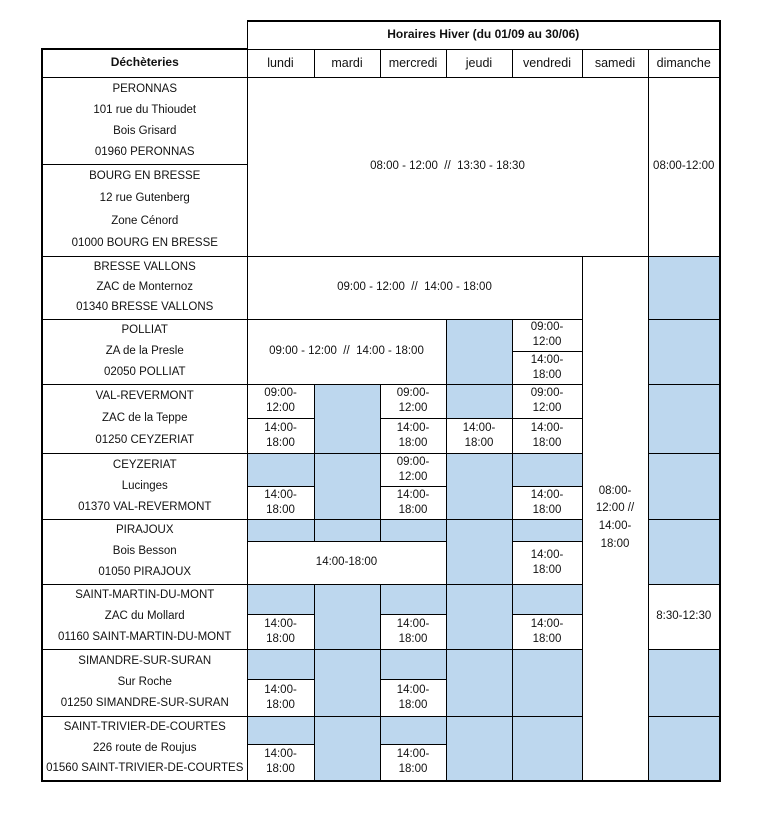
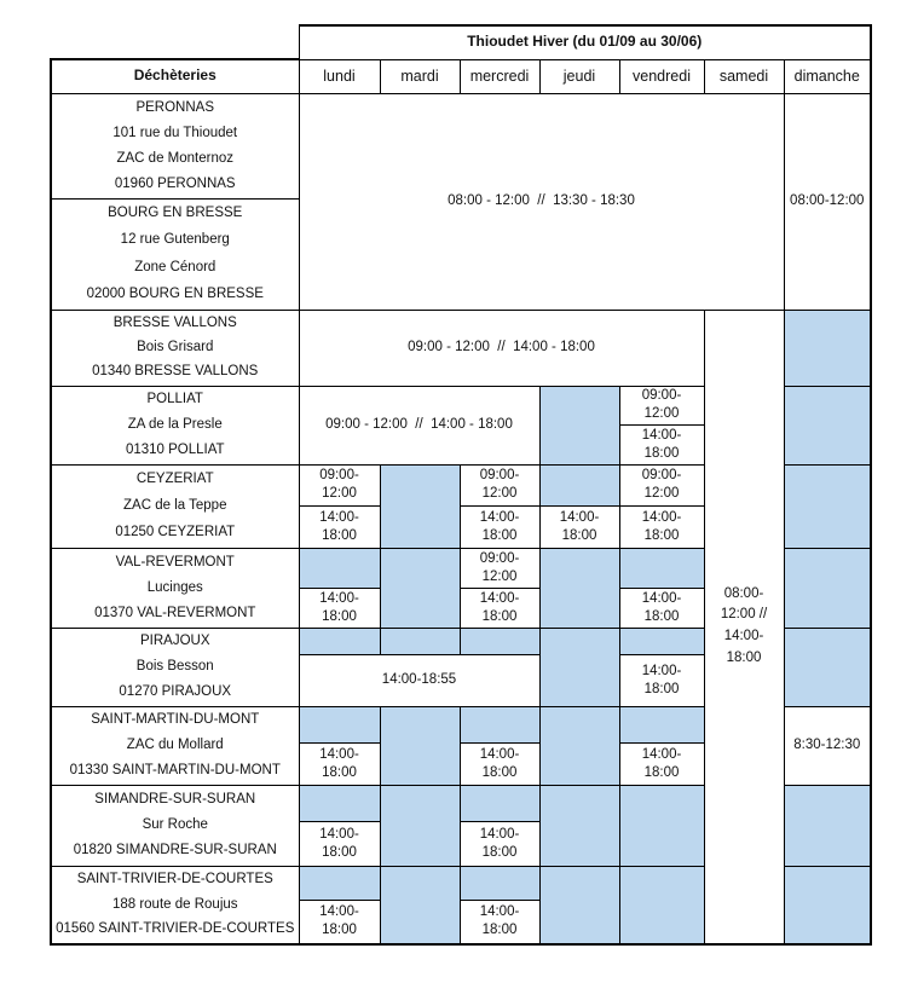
- 	Horaires Hiver (du 01/09 au 30/06)
+ 	Thioudet Hiver (du 01/09 au 30/06)
  Déchèteries	lundi	mardi	mercredi	jeudi	vendredi	samedi	dimanche
- PERONNAS 101 rue du Thioudet Bois Grisard 01960 PERONNAS	08:00 - 12:00 // 13:30 - 18:30	08:00-12:00
+ PERONNAS 101 rue du Thioudet ZAC de Monternoz 01960 PERONNAS	08:00 - 12:00 // 13:30 - 18:30	08:00-12:00
- BOURG EN BRESSE 12 rue Gutenberg Zone Cénord 01000 BOURG EN BRESSE
+ BOURG EN BRESSE 12 rue Gutenberg Zone Cénord 02000 BOURG EN BRESSE
- BRESSE VALLONS ZAC de Monternoz 01340 BRESSE VALLONS	09:00 - 12:00 // 14:00 - 18:00	08:00- 12:00 // 14:00- 18:00
+ BRESSE VALLONS Bois Grisard 01340 BRESSE VALLONS	09:00 - 12:00 // 14:00 - 18:00	08:00- 12:00 // 14:00- 18:00
- POLLIAT ZA de la Presle 02050 POLLIAT	09:00 - 12:00 // 14:00 - 18:00		09:00- 12:00
+ POLLIAT ZA de la Presle 01310 POLLIAT	09:00 - 12:00 // 14:00 - 18:00		09:00- 12:00
  14:00- 18:00
- VAL-REVERMONT ZAC de la Teppe 01250 CEYZERIAT	09:00- 12:00		09:00- 12:00		09:00- 12:00
+ CEYZERIAT ZAC de la Teppe 01250 CEYZERIAT	09:00- 12:00		09:00- 12:00		09:00- 12:00
  14:00- 18:00	14:00- 18:00	14:00- 18:00	14:00- 18:00
- CEYZERIAT Lucinges 01370 VAL-REVERMONT			09:00- 12:00
+ VAL-REVERMONT Lucinges 01370 VAL-REVERMONT			09:00- 12:00
  14:00- 18:00	14:00- 18:00	14:00- 18:00
- PIRAJOUX Bois Besson 01050 PIRAJOUX
+ PIRAJOUX Bois Besson 01270 PIRAJOUX
- 14:00-18:00	14:00- 18:00
+ 14:00-18:55	14:00- 18:00
- SAINT-MARTIN-DU-MONT ZAC du Mollard 01160 SAINT-MARTIN-DU-MONT						8:30-12:30
+ SAINT-MARTIN-DU-MONT ZAC du Mollard 01330 SAINT-MARTIN-DU-MONT						8:30-12:30
  14:00- 18:00	14:00- 18:00	14:00- 18:00
- SIMANDRE-SUR-SURAN Sur Roche 01250 SIMANDRE-SUR-SURAN
+ SIMANDRE-SUR-SURAN Sur Roche 01820 SIMANDRE-SUR-SURAN
  14:00- 18:00	14:00- 18:00
- SAINT-TRIVIER-DE-COURTES 226 route de Roujus 01560 SAINT-TRIVIER-DE-COURTES
+ SAINT-TRIVIER-DE-COURTES 188 route de Roujus 01560 SAINT-TRIVIER-DE-COURTES
  14:00- 18:00	14:00- 18:00
